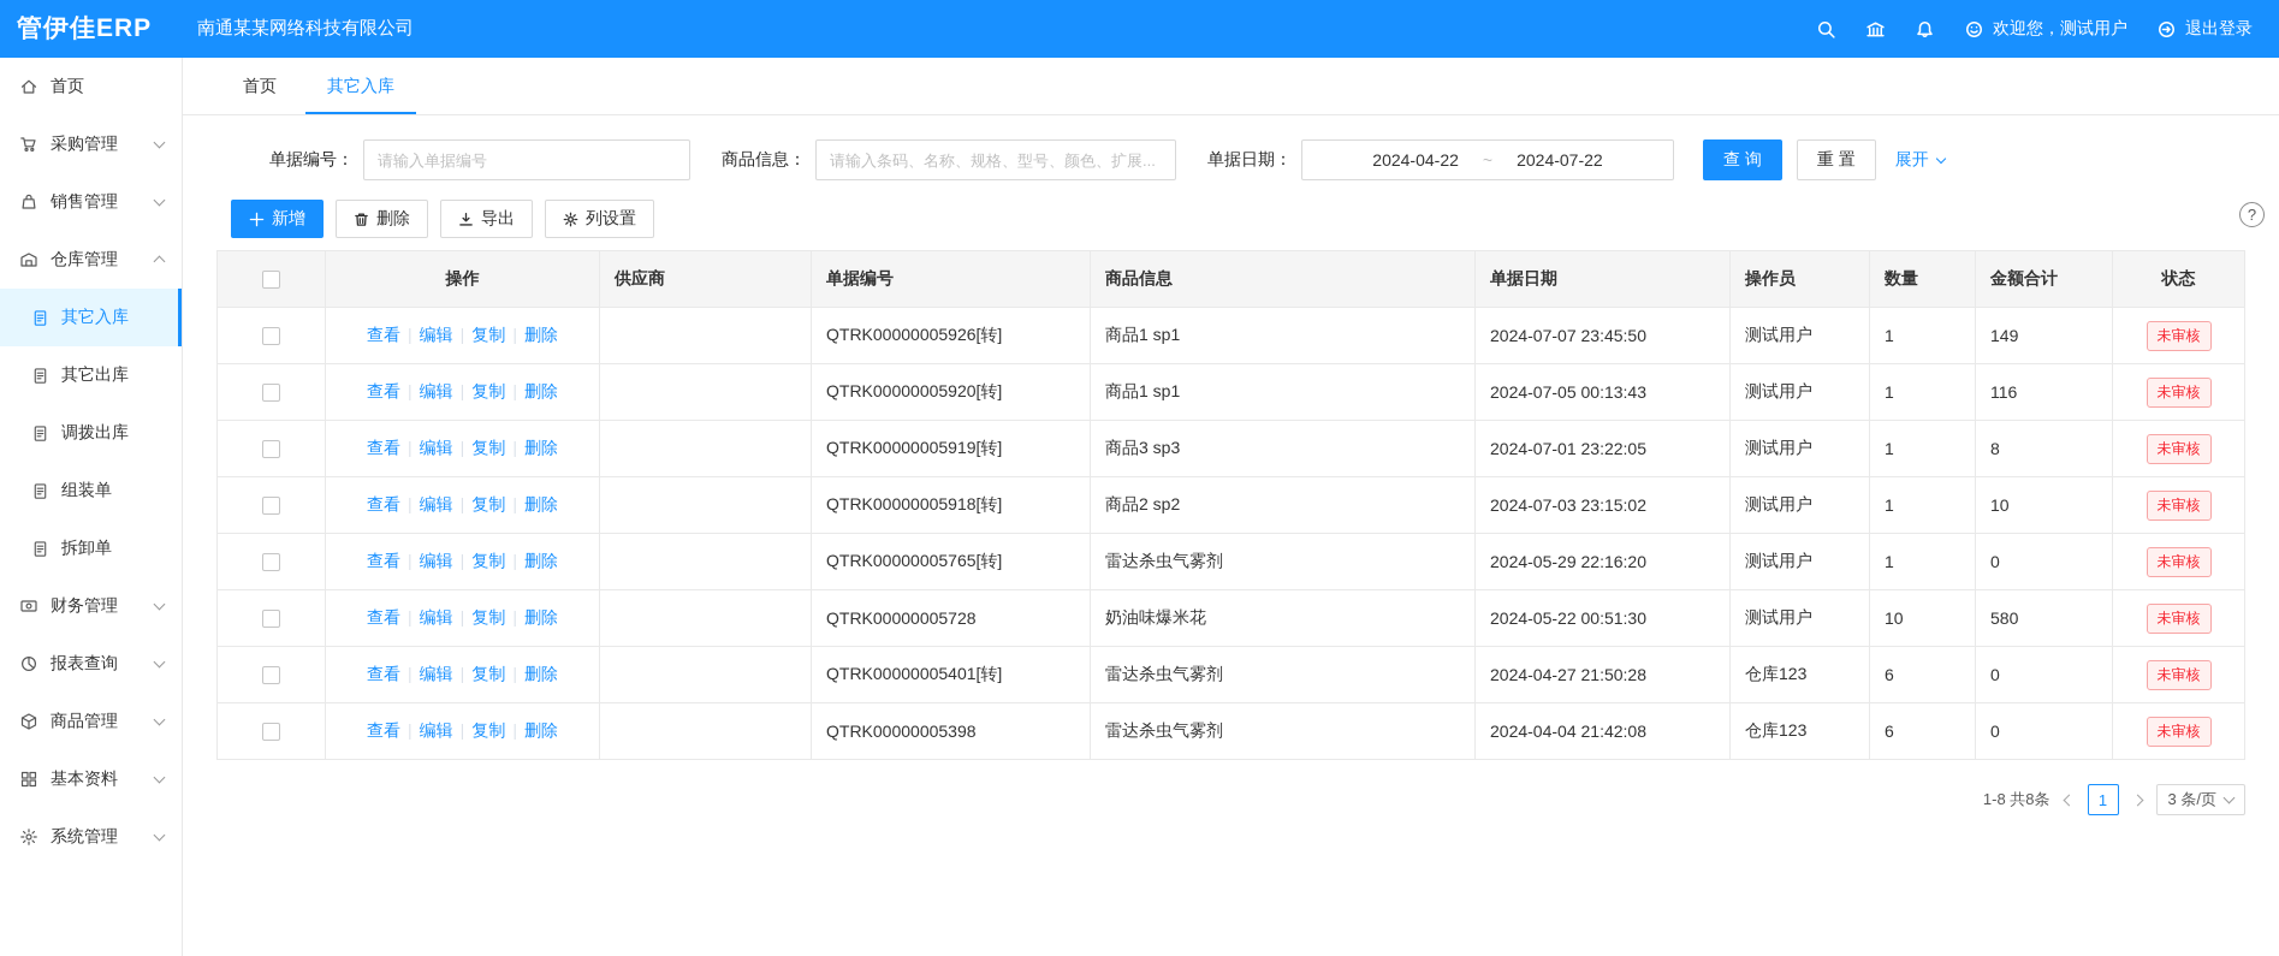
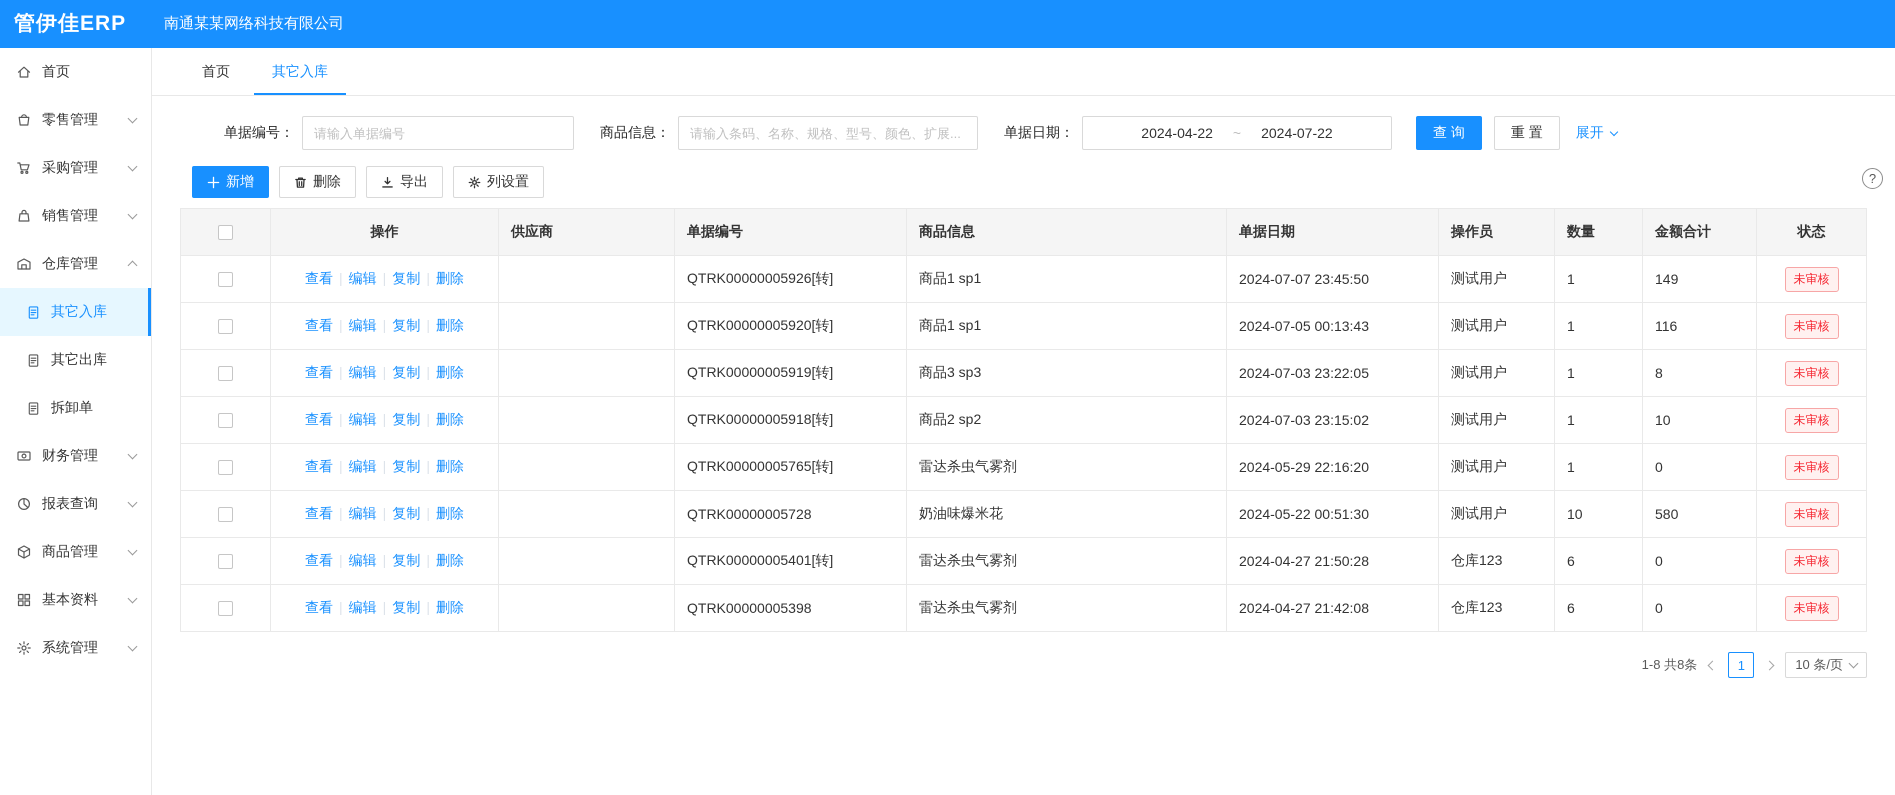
  管伊佳ERP
  南通某某网络科技有限公司
- 欢迎您，测试用户
- 退出登录
  首页
+ 零售管理
  采购管理
  销售管理
  仓库管理
  其它入库
  其它出库
- 调拨出库
- 组装单
  拆卸单
  财务管理
  报表查询
  商品管理
  基本资料
  系统管理
  首页
  其它入库
  单据编号：
  请输入单据编号
  商品信息：
  请输入条码、名称、规格、型号、颜色、扩展...
  单据日期：
  2024-04-22
  ~
  2024-07-22
  查 询
  重 置
  展开
  新增
  删除
  导出
  列设置
  	操作	供应商	单据编号	商品信息	单据日期	操作员	数量	金额合计	状态
  	查看 | 编辑 | 复制 | 删除		QTRK00000005926[转]	商品1 sp1	2024-07-07 23:45:50	测试用户	1	149	未审核
  	查看 | 编辑 | 复制 | 删除		QTRK00000005920[转]	商品1 sp1	2024-07-05 00:13:43	测试用户	1	116	未审核
- 	查看 | 编辑 | 复制 | 删除		QTRK00000005919[转]	商品3 sp3	2024-07-01 23:22:05	测试用户	1	8	未审核
+ 	查看 | 编辑 | 复制 | 删除		QTRK00000005919[转]	商品3 sp3	2024-07-03 23:22:05	测试用户	1	8	未审核
  	查看 | 编辑 | 复制 | 删除		QTRK00000005918[转]	商品2 sp2	2024-07-03 23:15:02	测试用户	1	10	未审核
  	查看 | 编辑 | 复制 | 删除		QTRK00000005765[转]	雷达杀虫气雾剂	2024-05-29 22:16:20	测试用户	1	0	未审核
  	查看 | 编辑 | 复制 | 删除		QTRK00000005728	奶油味爆米花	2024-05-22 00:51:30	测试用户	10	580	未审核
  	查看 | 编辑 | 复制 | 删除		QTRK00000005401[转]	雷达杀虫气雾剂	2024-04-27 21:50:28	仓库123	6	0	未审核
- 	查看 | 编辑 | 复制 | 删除		QTRK00000005398	雷达杀虫气雾剂	2024-04-04 21:42:08	仓库123	6	0	未审核
+ 	查看 | 编辑 | 复制 | 删除		QTRK00000005398	雷达杀虫气雾剂	2024-04-27 21:42:08	仓库123	6	0	未审核
  1-8 共8条
  1
- 3 条/页
+ 10 条/页
  ?
